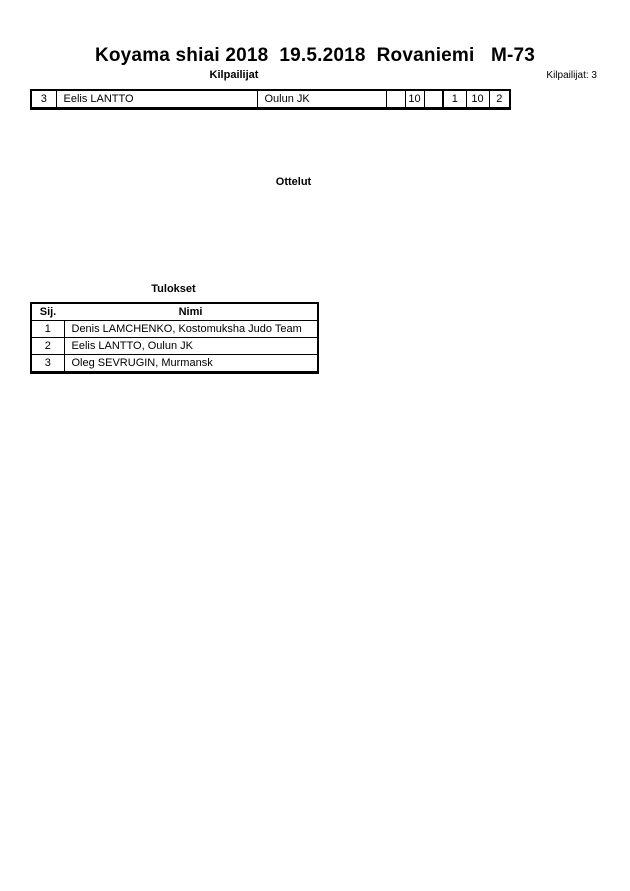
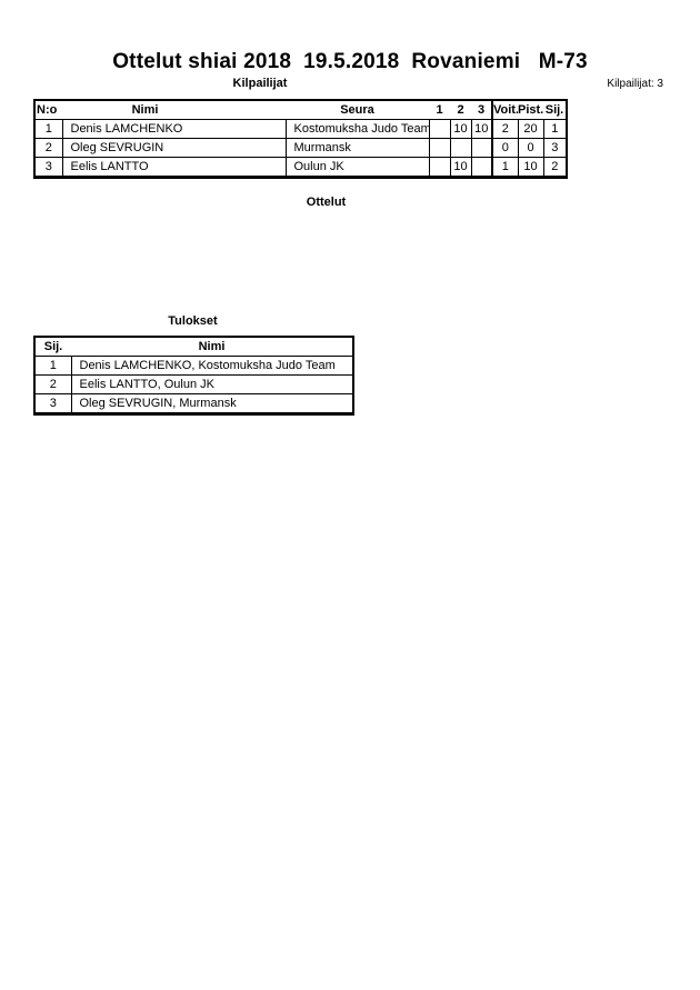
- Koyama shiai 2018 19.5.2018 Rovaniemi M-73
+ Ottelut shiai 2018 19.5.2018 Rovaniemi M-73
  Kilpailijat
  Kilpailijat: 3
+ N:o	Nimi	Seura	1	2	3	Voit.	Pist.	Sij.
+ 1	Denis LAMCHENKO	Kostomuksha Judo Team		10	10	2	20	1
+ 2	Oleg SEVRUGIN	Murmansk				0	0	3
  3	Eelis LANTTO	Oulun JK		10		1	10	2
  Ottelut
  Tulokset
  Sij.	Nimi
  1	Denis LAMCHENKO, Kostomuksha Judo Team
  2	Eelis LANTTO, Oulun JK
  3	Oleg SEVRUGIN, Murmansk
